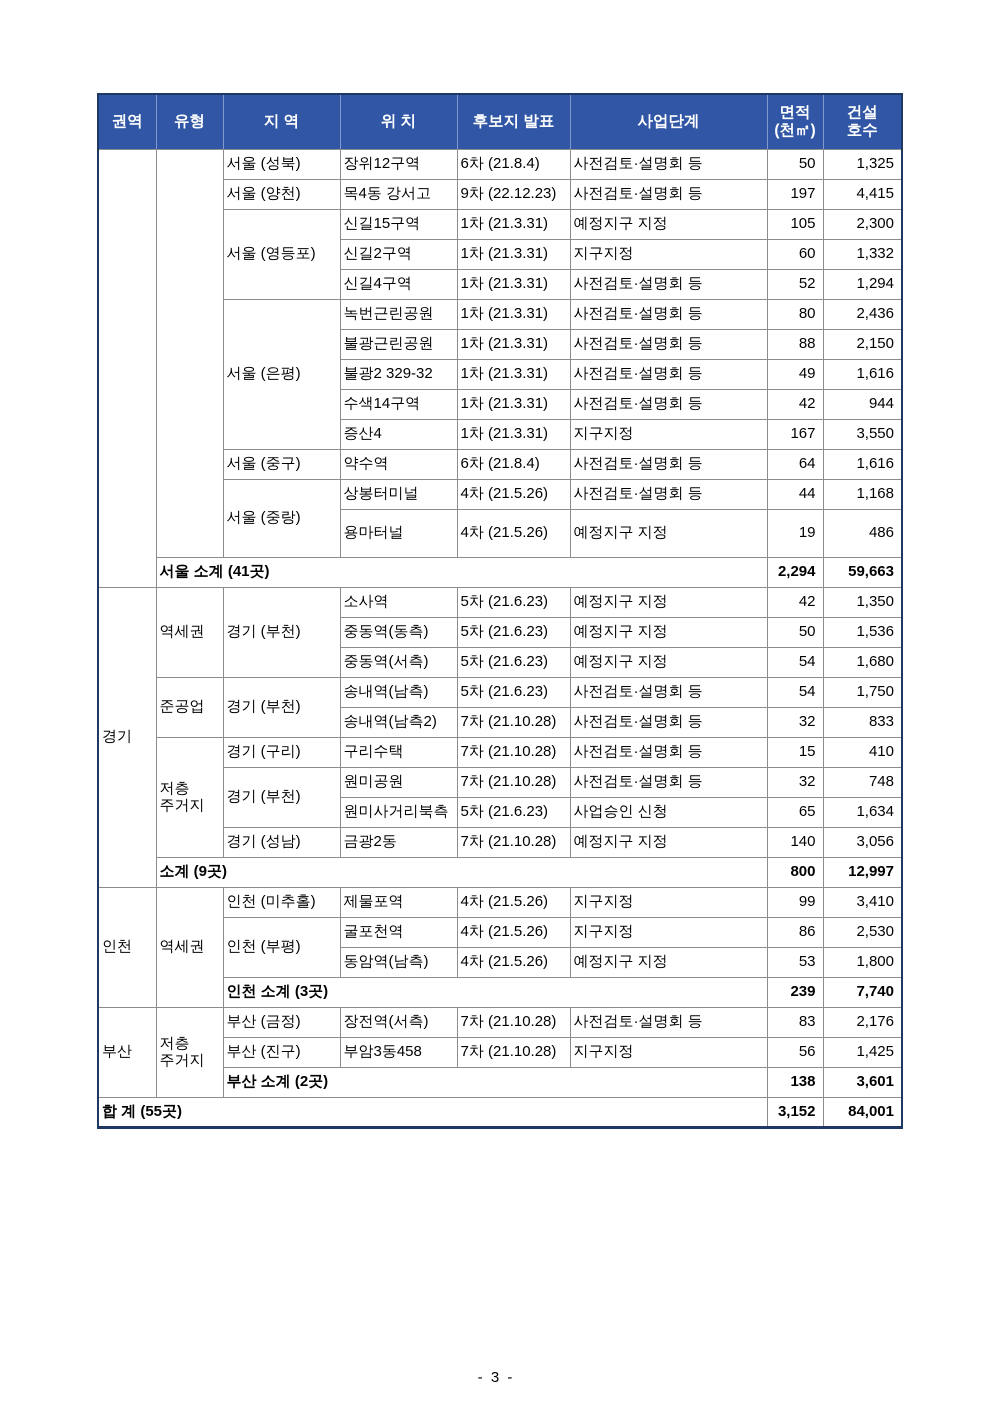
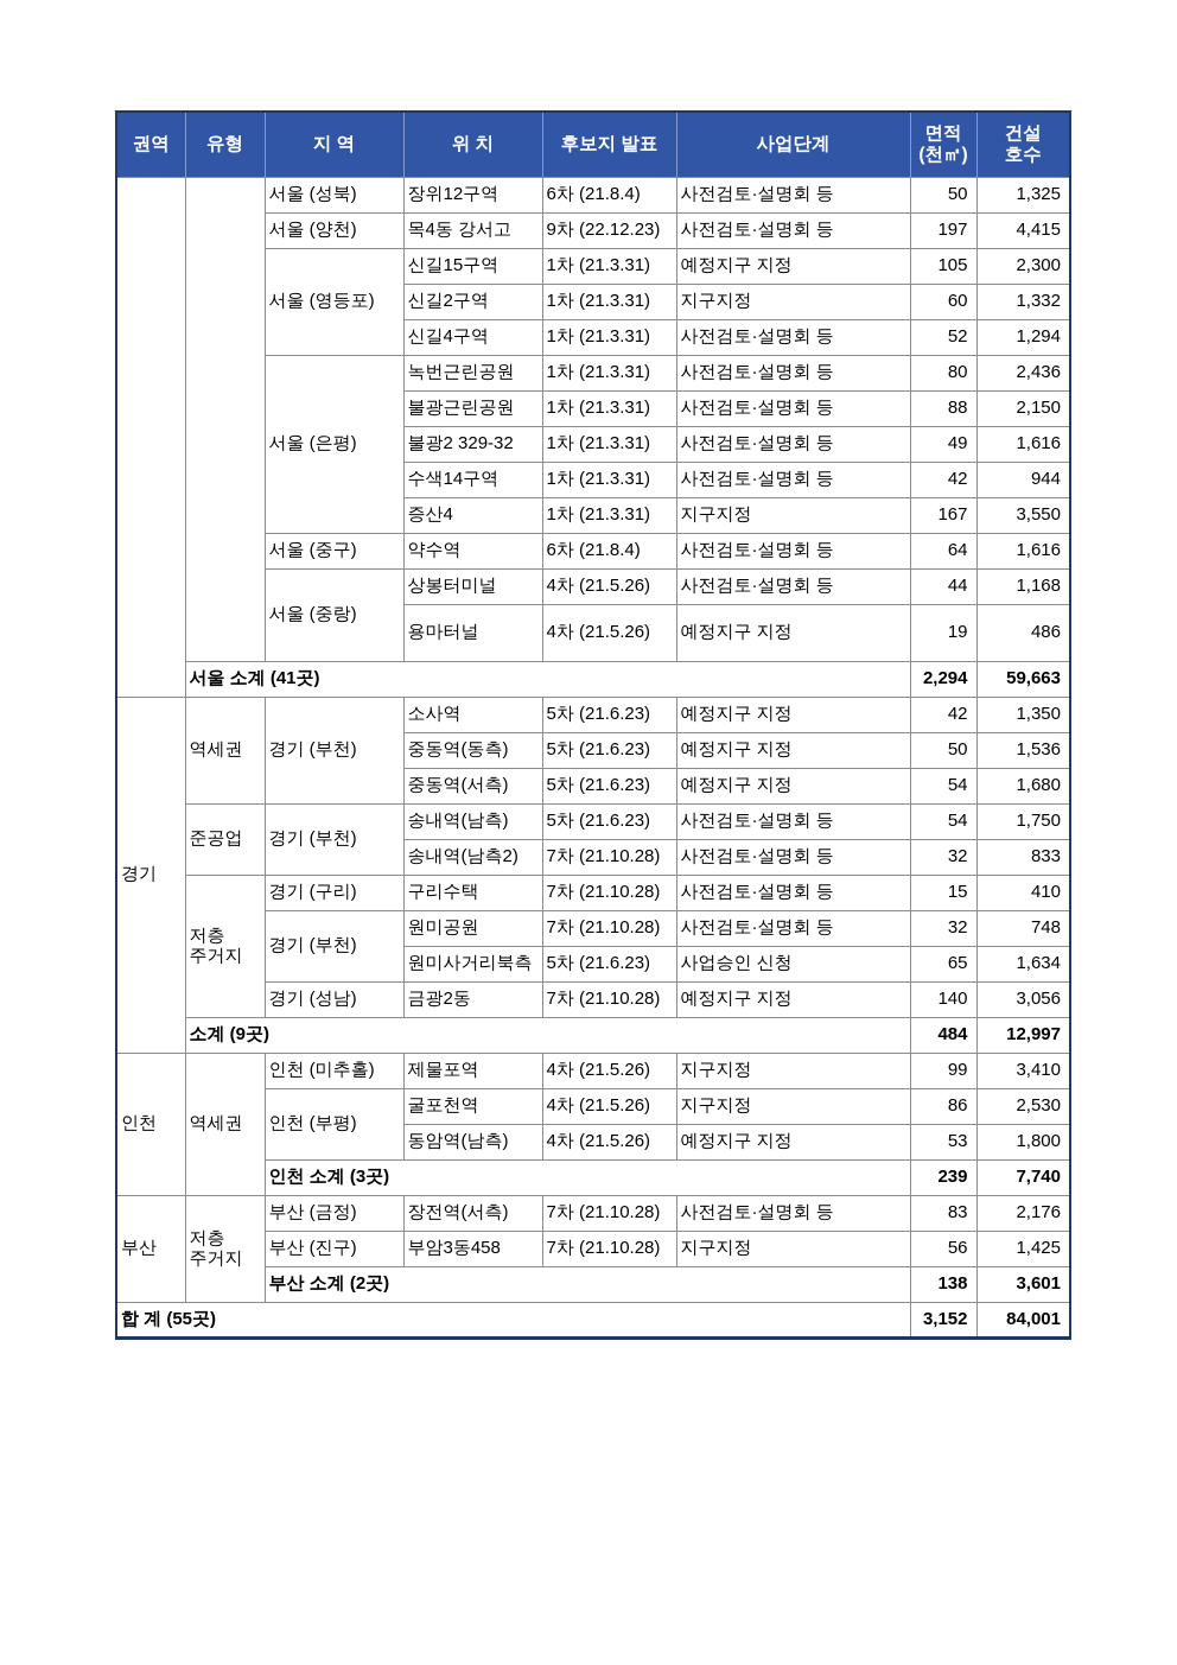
  권역	유형	지 역	위 치	후보지 발표	사업단계	면적 (천㎡)	건설 호수
  		서울 (성북)	장위12구역	6차 (21.8.4)	사전검토·설명회 등	50	1,325
  서울 (양천)	목4동 강서고	9차 (22.12.23)	사전검토·설명회 등	197	4,415
  서울 (영등포)	신길15구역	1차 (21.3.31)	예정지구 지정	105	2,300
  신길2구역	1차 (21.3.31)	지구지정	60	1,332
  신길4구역	1차 (21.3.31)	사전검토·설명회 등	52	1,294
  서울 (은평)	녹번근린공원	1차 (21.3.31)	사전검토·설명회 등	80	2,436
  불광근린공원	1차 (21.3.31)	사전검토·설명회 등	88	2,150
  불광2 329-32	1차 (21.3.31)	사전검토·설명회 등	49	1,616
  수색14구역	1차 (21.3.31)	사전검토·설명회 등	42	944
  증산4	1차 (21.3.31)	지구지정	167	3,550
  서울 (중구)	약수역	6차 (21.8.4)	사전검토·설명회 등	64	1,616
  서울 (중랑)	상봉터미널	4차 (21.5.26)	사전검토·설명회 등	44	1,168
  용마터널	4차 (21.5.26)	예정지구 지정	19	486
  서울 소계 (41곳)	2,294	59,663
  경기	역세권	경기 (부천)	소사역	5차 (21.6.23)	예정지구 지정	42	1,350
  중동역(동측)	5차 (21.6.23)	예정지구 지정	50	1,536
  중동역(서측)	5차 (21.6.23)	예정지구 지정	54	1,680
  준공업	경기 (부천)	송내역(남측)	5차 (21.6.23)	사전검토·설명회 등	54	1,750
  송내역(남측2)	7차 (21.10.28)	사전검토·설명회 등	32	833
  저층 주거지	경기 (구리)	구리수택	7차 (21.10.28)	사전검토·설명회 등	15	410
  경기 (부천)	원미공원	7차 (21.10.28)	사전검토·설명회 등	32	748
  원미사거리북측	5차 (21.6.23)	사업승인 신청	65	1,634
  경기 (성남)	금광2동	7차 (21.10.28)	예정지구 지정	140	3,056
- 소계 (9곳)	800	12,997
+ 소계 (9곳)	484	12,997
  인천	역세권	인천 (미추홀)	제물포역	4차 (21.5.26)	지구지정	99	3,410
  인천 (부평)	굴포천역	4차 (21.5.26)	지구지정	86	2,530
  동암역(남측)	4차 (21.5.26)	예정지구 지정	53	1,800
  인천 소계 (3곳)	239	7,740
  부산	저층 주거지	부산 (금정)	장전역(서측)	7차 (21.10.28)	사전검토·설명회 등	83	2,176
  부산 (진구)	부암3동458	7차 (21.10.28)	지구지정	56	1,425
  부산 소계 (2곳)	138	3,601
  합 계 (55곳)	3,152	84,001
- - 3 -
